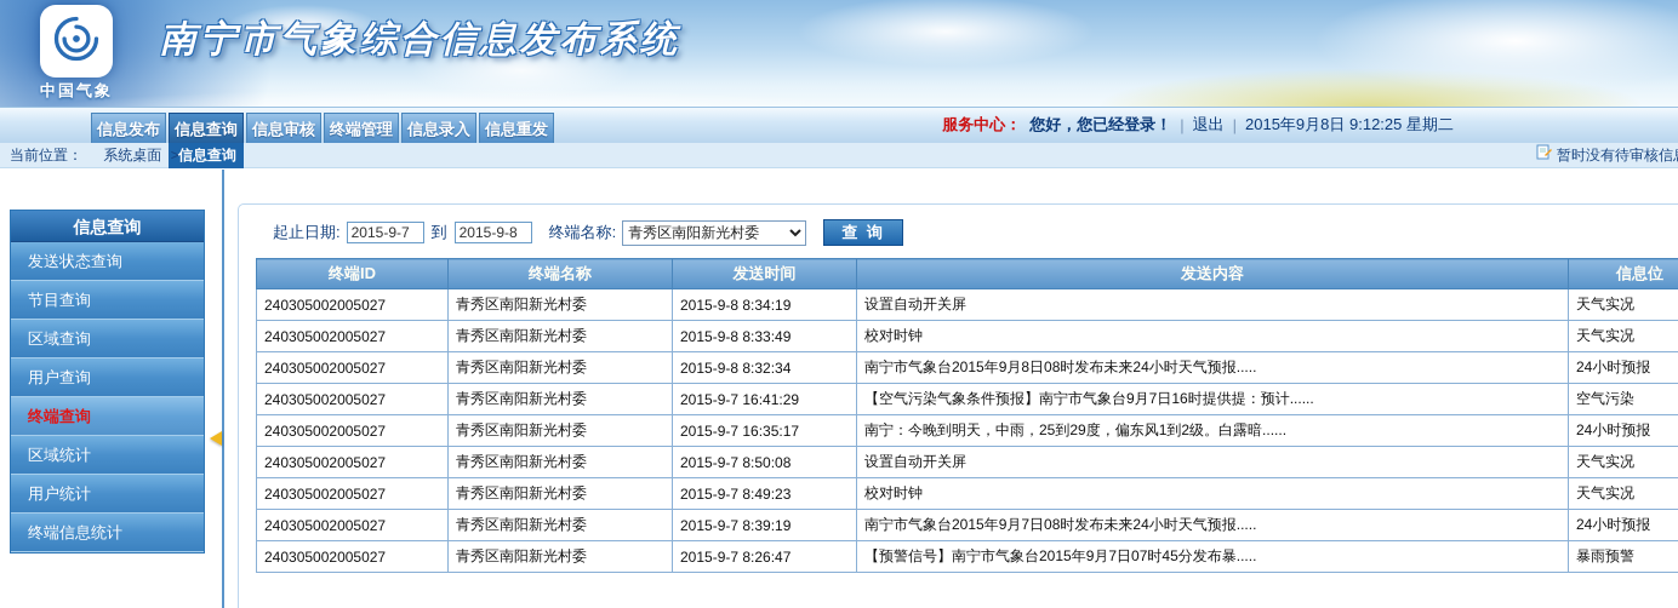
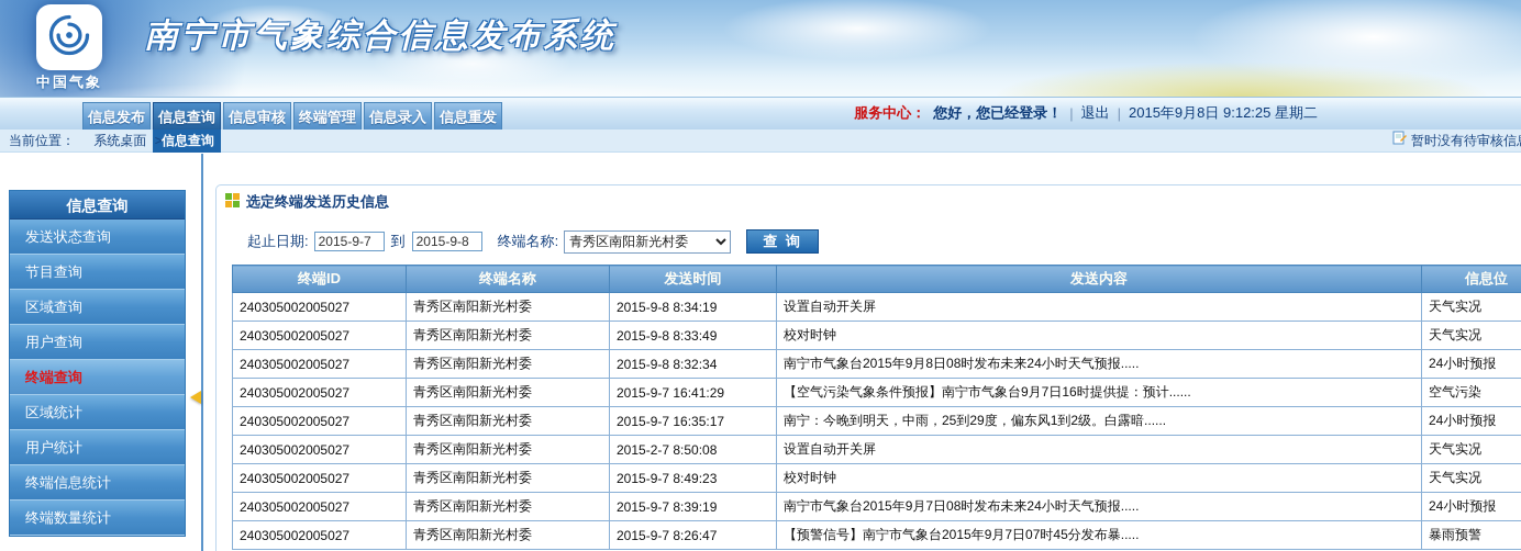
  中国气象
  南宁市气象综合信息发布系统
  信息发布
  信息查询
  信息审核
  终端管理
  信息录入
  信息重发
  服务中心：
  您好，您已经登录！
  |
  退出
  |
  2015年9月8日 9:12:25 星期二
  当前位置： 系统桌面 >
  信息查询
  暂时没有待审核信
  信息查询
  发送状态查询
  节目查询
  区域查询
  用户查询
  终端查询
  区域统计
  用户统计
  终端信息统计
+ 终端数量统计
+ 选定终端发送历史信息
  起止日期:
  2015-9-7
  到
  2015-9-8
  终端名称:
  青秀区南阳新光村委
  查 询
  终端ID	终端名称	发送时间	发送内容	信息位
  240305002005027	青秀区南阳新光村委	2015-9-8 8:34:19	设置自动开关屏	天气实况
  240305002005027	青秀区南阳新光村委	2015-9-8 8:33:49	校对时钟	天气实况
  240305002005027	青秀区南阳新光村委	2015-9-8 8:32:34	南宁市气象台2015年9月8日08时发布未来24小时天气预报.....	24小时预报
  240305002005027	青秀区南阳新光村委	2015-9-7 16:41:29	【空气污染气象条件预报】南宁市气象台9月7日16时提供提：预计......	空气污染
  240305002005027	青秀区南阳新光村委	2015-9-7 16:35:17	南宁：今晚到明天，中雨，25到29度，偏东风1到2级。白露暗......	24小时预报
- 240305002005027	青秀区南阳新光村委	2015-9-7 8:50:08	设置自动开关屏	天气实况
+ 240305002005027	青秀区南阳新光村委	2015-2-7 8:50:08	设置自动开关屏	天气实况
  240305002005027	青秀区南阳新光村委	2015-9-7 8:49:23	校对时钟	天气实况
  240305002005027	青秀区南阳新光村委	2015-9-7 8:39:19	南宁市气象台2015年9月7日08时发布未来24小时天气预报.....	24小时预报
  240305002005027	青秀区南阳新光村委	2015-9-7 8:26:47	【预警信号】南宁市气象台2015年9月7日07时45分发布暴.....	暴雨预警
